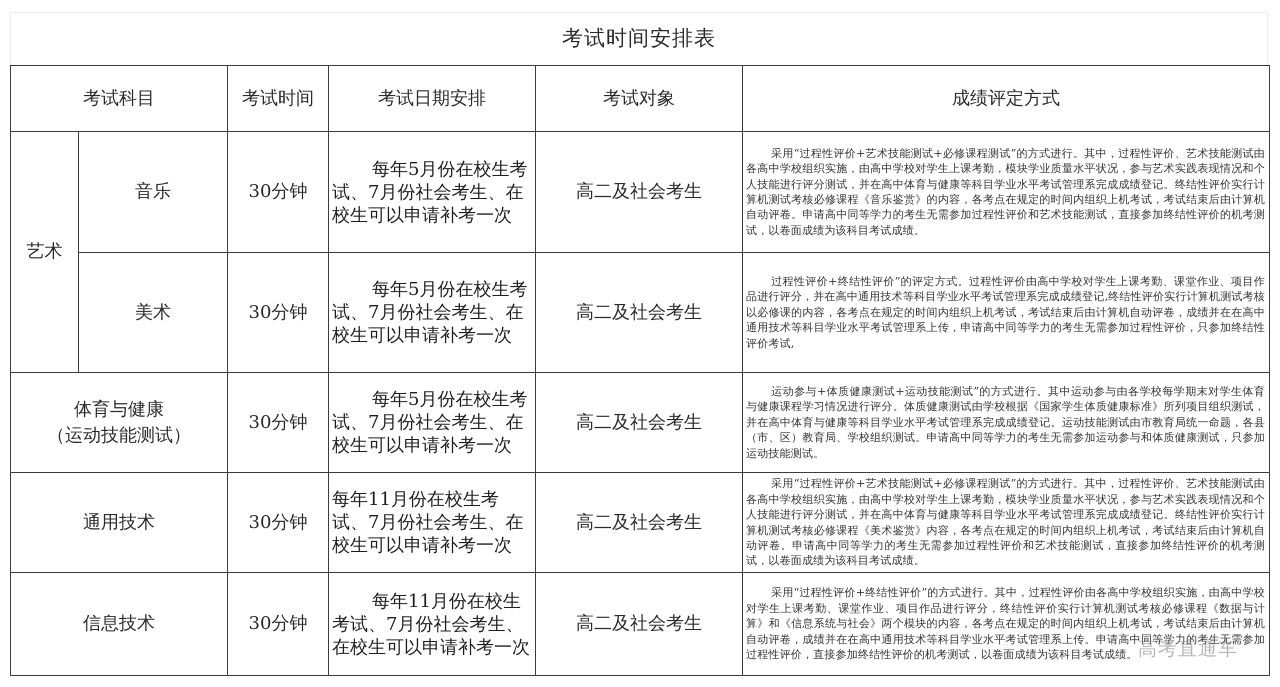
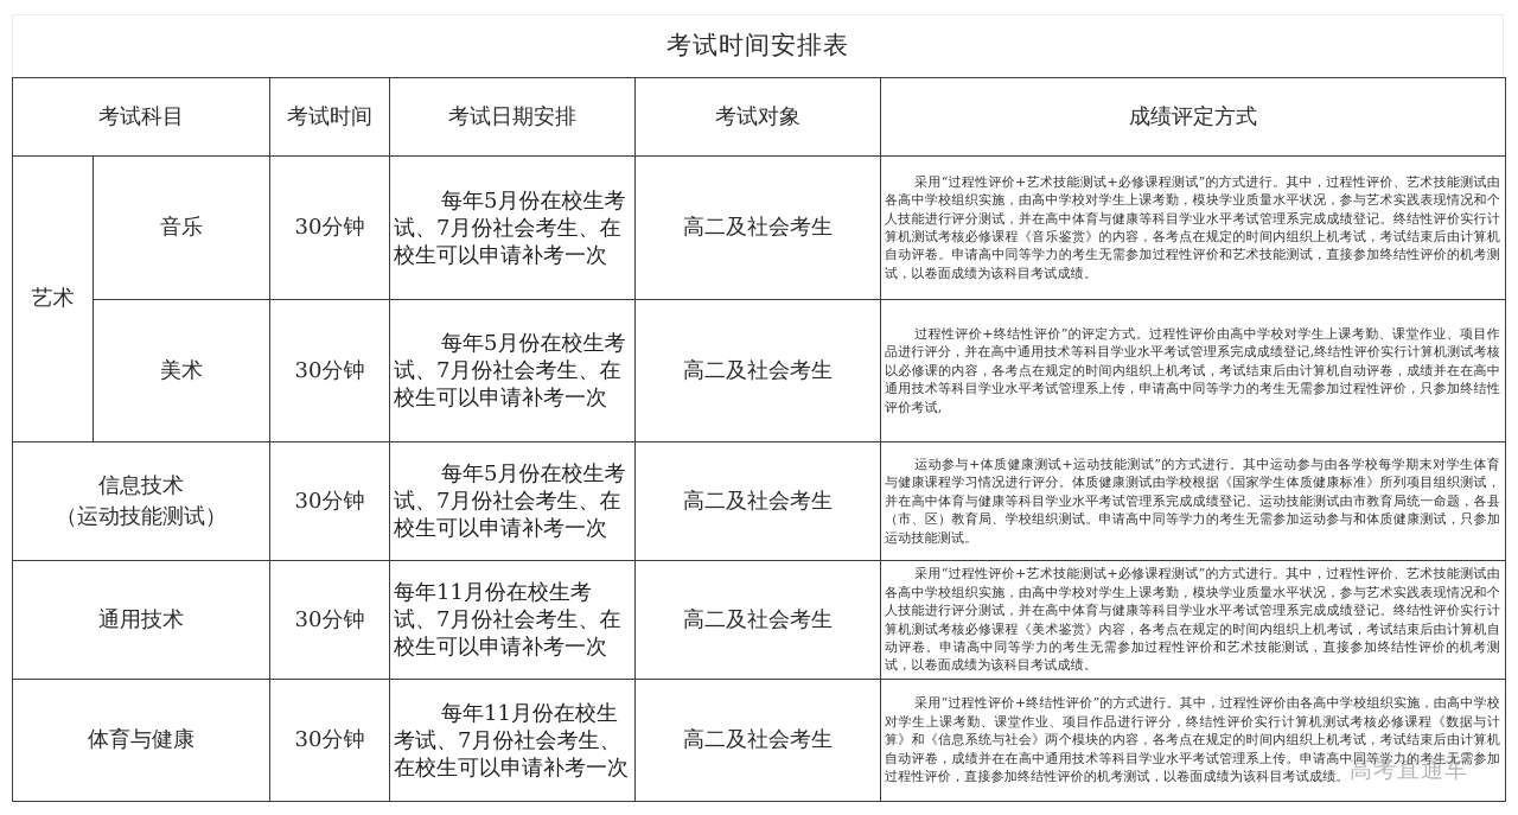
  考试时间安排表
  考试科目	考试时间	考试日期安排	考试对象	成绩评定方式
  艺术	音乐	30分钟	每年5月份在校生考试、7月份社会考生、在校生可以申请补考一次	高二及社会考生	采用“过程性评价+艺术技能测试+必修课程测试”的方式进行。其中，过程性评价、艺术技能测试由各高中学校组织实施，由高中学校对学生上课考勤，模块学业质量水平状况，参与艺术实践表现情况和个人技能进行评分测试，并在高中体育与健康等科目学业水平考试管理系完成成绩登记。终结性评价实行计算机测试考核必修课程《音乐鉴赏》的内容，各考点在规定的时间内组织上机考试，考试结束后由计算机自动评卷。申请高中同等学力的考生无需参加过程性评价和艺术技能测试，直接参加终结性评价的机考测试，以卷面成绩为该科目考试成绩。
  美术	30分钟	每年5月份在校生考试、7月份社会考生、在校生可以申请补考一次	高二及社会考生	过程性评价+终结性评价”的评定方式。过程性评价由高中学校对学生上课考勤、课堂作业、项目作品进行评分，并在高中通用技术等科目学业水平考试管理系完成成绩登记,终结性评价实行计算机测试考核以必修课的内容，各考点在规定的时间内组织上机考试，考试结束后由计算机自动评卷，成绩并在在高中通用技术等科目学业水平考试管理系上传，申请高中同等学力的考生无需参加过程性评价，只参加终结性评价考试,
- 体育与健康 （运动技能测试）	30分钟	每年5月份在校生考试、7月份社会考生、在校生可以申请补考一次	高二及社会考生	运动参与+体质健康测试+运动技能测试”的方式进行。其中运动参与由各学校每学期末对学生体育与健康课程学习情况进行评分。体质健康测试由学校根据《国家学生体质健康标准》所列项目组织测试，并在高中体育与健康等科目学业水平考试管理系完成成绩登记。运动技能测试由市教育局统一命题，各县（市、区）教育局、学校组织测试。申请高中同等学力的考生无需参加运动参与和体质健康测试，只参加运动技能测试。
+ 信息技术 （运动技能测试）	30分钟	每年5月份在校生考试、7月份社会考生、在校生可以申请补考一次	高二及社会考生	运动参与+体质健康测试+运动技能测试”的方式进行。其中运动参与由各学校每学期末对学生体育与健康课程学习情况进行评分。体质健康测试由学校根据《国家学生体质健康标准》所列项目组织测试，并在高中体育与健康等科目学业水平考试管理系完成成绩登记。运动技能测试由市教育局统一命题，各县（市、区）教育局、学校组织测试。申请高中同等学力的考生无需参加运动参与和体质健康测试，只参加运动技能测试。
  通用技术	30分钟	每年11月份在校生考试、7月份社会考生、在校生可以申请补考一次	高二及社会考生	采用“过程性评价+艺术技能测试+必修课程测试”的方式进行。其中，过程性评价、艺术技能测试由各高中学校组织实施，由高中学校对学生上课考勤，模块学业质量水平状况，参与艺术实践表现情况和个人技能进行评分测试，并在高中体育与健康等科目学业水平考试管理系完成成绩登记。终结性评价实行计算机测试考核必修课程《美术鉴赏》内容，各考点在规定的时间内组织上机考试，考试结束后由计算机自动评卷。申请高中同等学力的考生无需参加过程性评价和艺术技能测试，直接参加终结性评价的机考测试，以卷面成绩为该科目考试成绩。
- 信息技术	30分钟	每年11月份在校生考试、7月份社会考生、在校生可以申请补考一次	高二及社会考生	采用“过程性评价+终结性评价”的方式进行。其中，过程性评价由各高中学校组织实施，由高中学校对学生上课考勤、课堂作业、项目作品进行评分，终结性评价实行计算机测试考核必修课程《数据与计算》和《信息系统与社会》两个模块的内容，各考点在规定的时间内组织上机考试，考试结束后由计算机自动评卷，成绩并在在高中通用技术等科目学业水平考试管理系上传。申请高中同等学力的考生无需参加过程性评价，直接参加终结性评价的机考测试，以卷面成绩为该科目考试成绩。
+ 体育与健康	30分钟	每年11月份在校生考试、7月份社会考生、在校生可以申请补考一次	高二及社会考生	采用“过程性评价+终结性评价”的方式进行。其中，过程性评价由各高中学校组织实施，由高中学校对学生上课考勤、课堂作业、项目作品进行评分，终结性评价实行计算机测试考核必修课程《数据与计算》和《信息系统与社会》两个模块的内容，各考点在规定的时间内组织上机考试，考试结束后由计算机自动评卷，成绩并在在高中通用技术等科目学业水平考试管理系上传。申请高中同等学力的考生无需参加过程性评价，直接参加终结性评价的机考测试，以卷面成绩为该科目考试成绩。
  高考直通车
